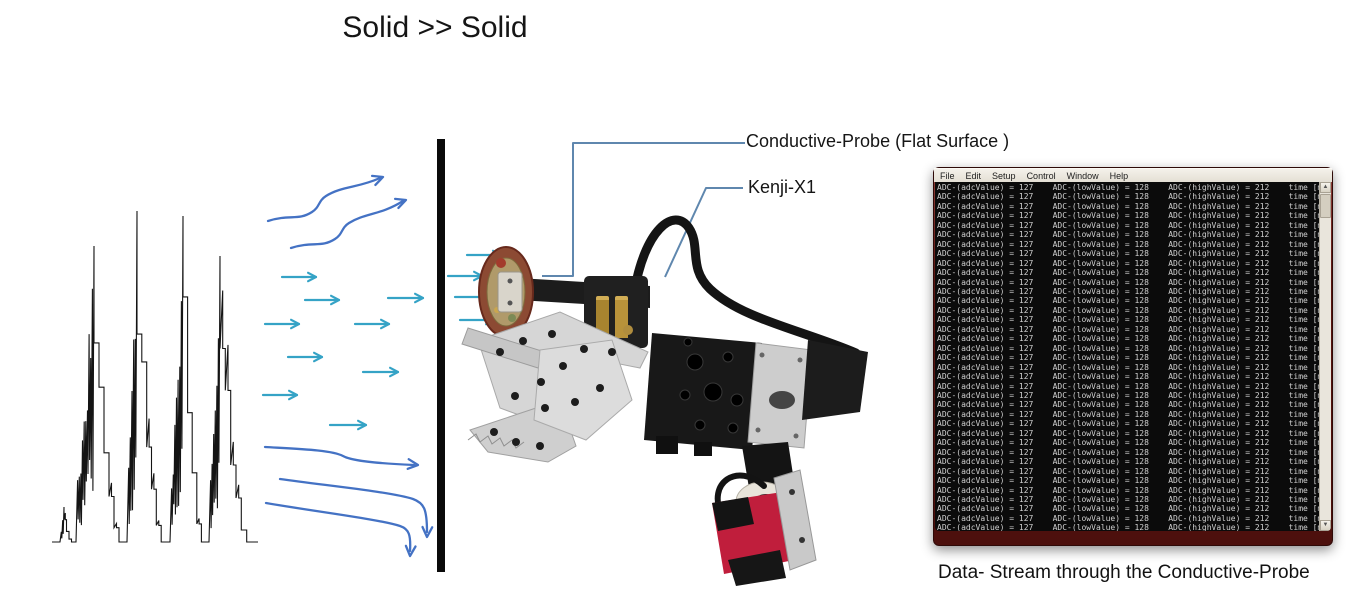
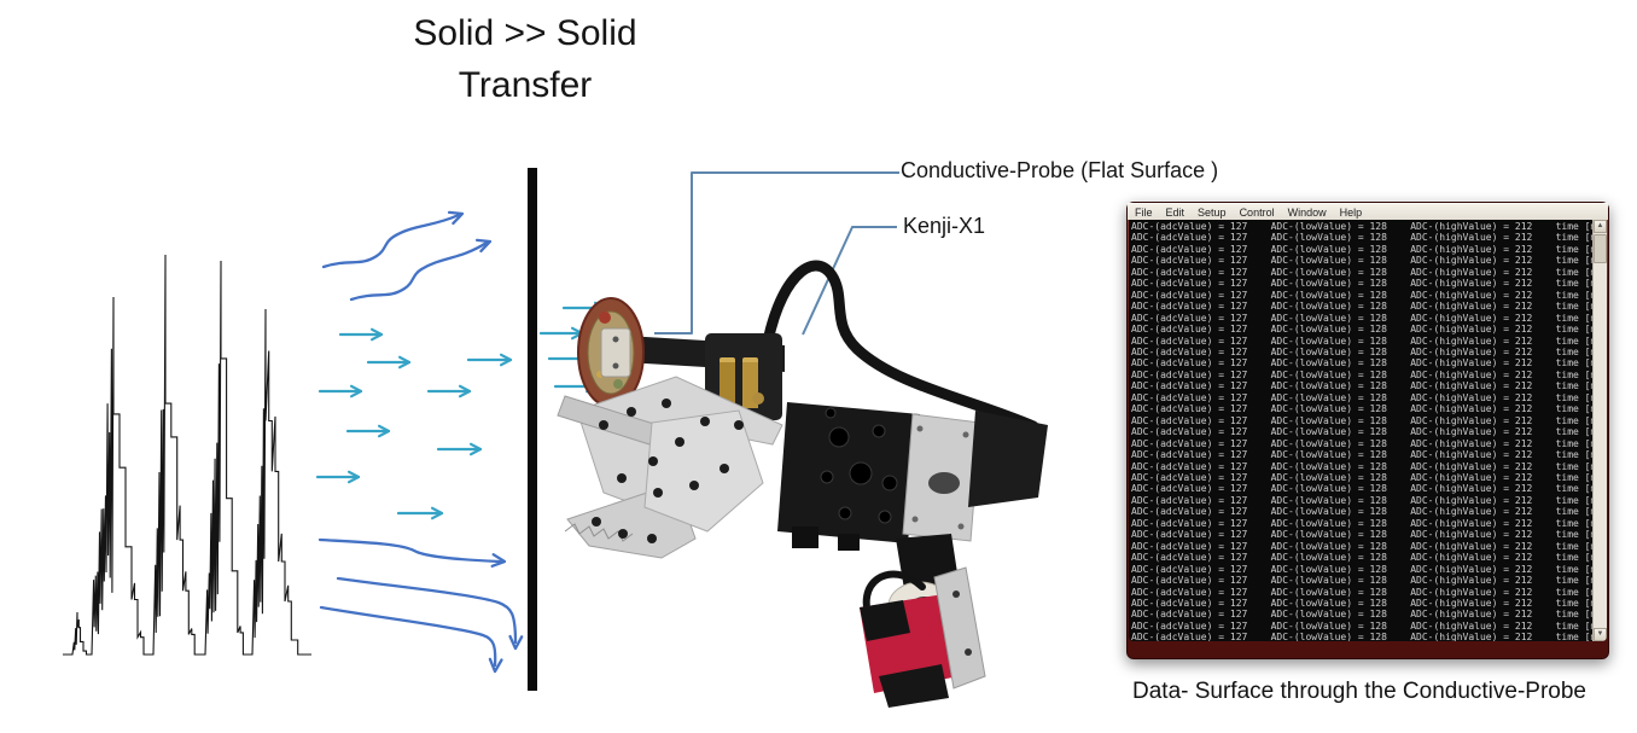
  Solid >> Solid
+ Transfer
  Conductive-Probe (Flat Surface )
  Kenji-X1
- Data- Stream through the Conductive-Probe
+ Data- Surface through the Conductive-Probe
  File
  Edit
  Setup
  Control
  Window
  Help
  ADC-(adcValue) = 127 ADC-(lowValue) = 128 ADC-(highValue) = 212 time [
  ADC-(adcValue) = 127 ADC-(lowValue) = 128 ADC-(highValue) = 212 time [
  ADC-(adcValue) = 127 ADC-(lowValue) = 128 ADC-(highValue) = 212 time [
  ADC-(adcValue) = 127 ADC-(lowValue) = 128 ADC-(highValue) = 212 time [
  ADC-(adcValue) = 127 ADC-(lowValue) = 128 ADC-(highValue) = 212 time [
  ADC-(adcValue) = 127 ADC-(lowValue) = 128 ADC-(highValue) = 212 time [
  ADC-(adcValue) = 127 ADC-(lowValue) = 128 ADC-(highValue) = 212 time [
  ADC-(adcValue) = 127 ADC-(lowValue) = 128 ADC-(highValue) = 212 time [
  ADC-(adcValue) = 127 ADC-(lowValue) = 128 ADC-(highValue) = 212 time [
  ADC-(adcValue) = 127 ADC-(lowValue) = 128 ADC-(highValue) = 212 time [
  ADC-(adcValue) = 127 ADC-(lowValue) = 128 ADC-(highValue) = 212 time [
  ADC-(adcValue) = 127 ADC-(lowValue) = 128 ADC-(highValue) = 212 time [
  ADC-(adcValue) = 127 ADC-(lowValue) = 128 ADC-(highValue) = 212 time [
  ADC-(adcValue) = 127 ADC-(lowValue) = 128 ADC-(highValue) = 212 time [
  ADC-(adcValue) = 127 ADC-(lowValue) = 128 ADC-(highValue) = 212 time [
  ADC-(adcValue) = 127 ADC-(lowValue) = 128 ADC-(highValue) = 212 time [
  ADC-(adcValue) = 127 ADC-(lowValue) = 128 ADC-(highValue) = 212 time [
  ADC-(adcValue) = 127 ADC-(lowValue) = 128 ADC-(highValue) = 212 time [
  ADC-(adcValue) = 127 ADC-(lowValue) = 128 ADC-(highValue) = 212 time [
  ADC-(adcValue) = 127 ADC-(lowValue) = 128 ADC-(highValue) = 212 time [
  ADC-(adcValue) = 127 ADC-(lowValue) = 128 ADC-(highValue) = 212 time [
  ADC-(adcValue) = 127 ADC-(lowValue) = 128 ADC-(highValue) = 212 time [
  ADC-(adcValue) = 127 ADC-(lowValue) = 128 ADC-(highValue) = 212 time [
  ADC-(adcValue) = 127 ADC-(lowValue) = 128 ADC-(highValue) = 212 time [
  ADC-(adcValue) = 127 ADC-(lowValue) = 128 ADC-(highValue) = 212 time [
  ADC-(adcValue) = 127 ADC-(lowValue) = 128 ADC-(highValue) = 212 time [
  ADC-(adcValue) = 127 ADC-(lowValue) = 128 ADC-(highValue) = 212 time [
  ADC-(adcValue) = 127 ADC-(lowValue) = 128 ADC-(highValue) = 212 time [
  ADC-(adcValue) = 127 ADC-(lowValue) = 128 ADC-(highValue) = 212 time [
  ADC-(adcValue) = 127 ADC-(lowValue) = 128 ADC-(highValue) = 212 time [
  ADC-(adcValue) = 127 ADC-(lowValue) = 128 ADC-(highValue) = 212 time [
  ADC-(adcValue) = 127 ADC-(lowValue) = 128 ADC-(highValue) = 212 time [
  ADC-(adcValue) = 127 ADC-(lowValue) = 128 ADC-(highValue) = 212 time [
  ADC-(adcValue) = 127 ADC-(lowValue) = 128 ADC-(highValue) = 212 time [
  ADC-(adcValue) = 127 ADC-(lowValue) = 128 ADC-(highValue) = 212 time [
  ADC-(adcValue) = 127 ADC-(lowValue) = 128 ADC-(highValue) = 212 time [
  ADC-(adcValue) = 127 ADC-(lowValue) = 128 ADC-(highValue) = 212 time [
